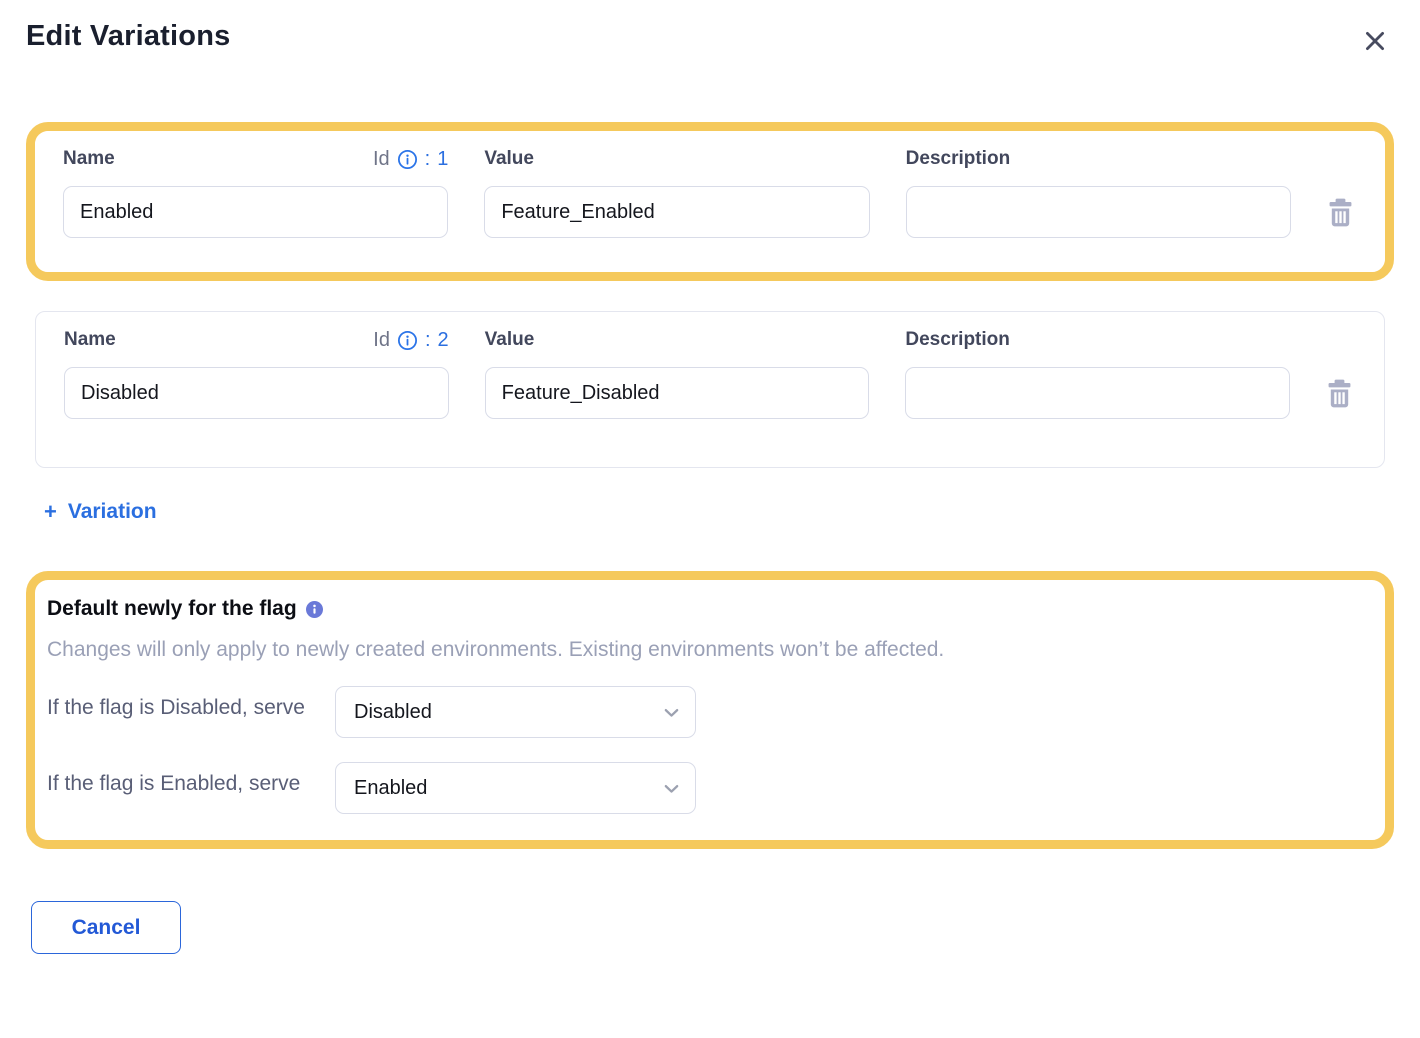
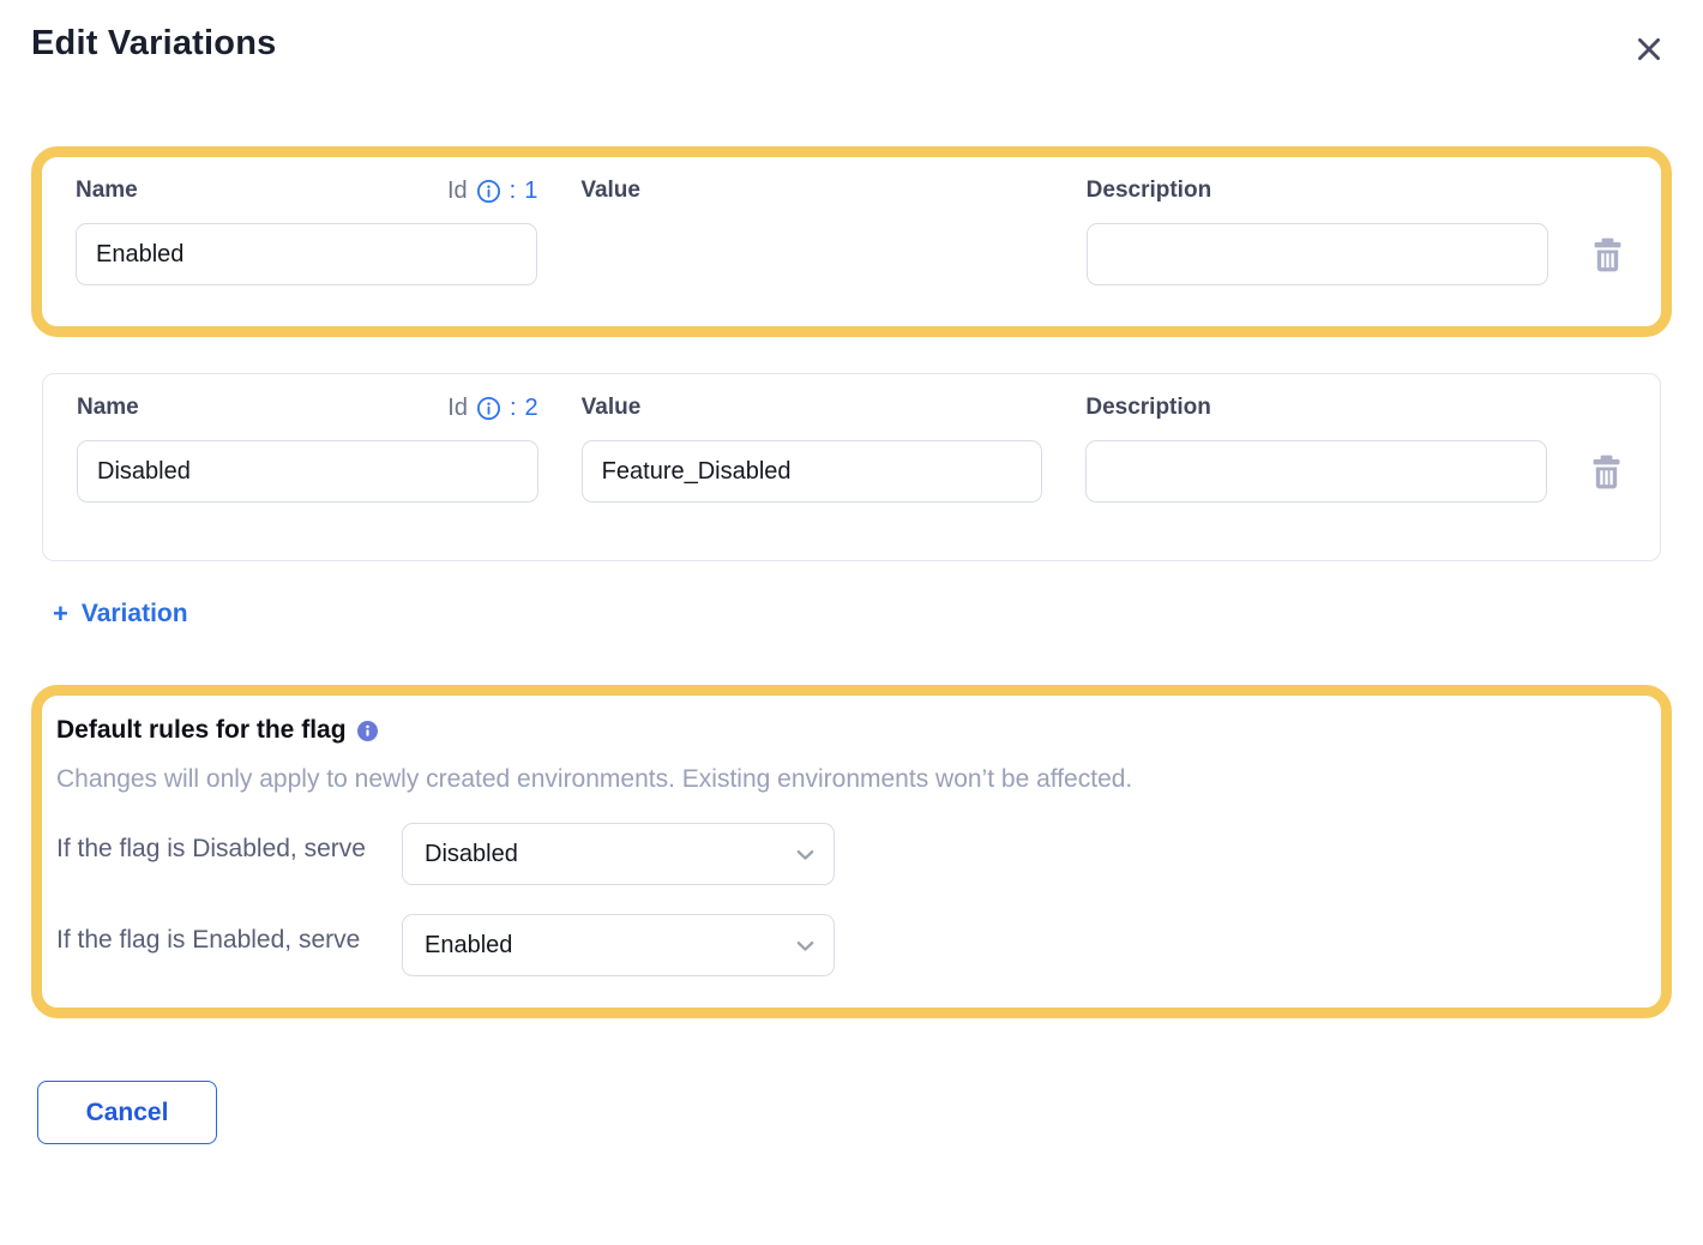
  Edit Variations
  Name
  Id
  :
  1
  Enabled
  Value
- Feature_Enabled
  Description
  Name
  Id
  :
  2
  Disabled
  Value
  Feature_Disabled
  Description
  +
  Variation
- Default newly for the flag
+ Default rules for the flag
  Changes will only apply to newly created environments. Existing environments won’t be affected.
  If the flag is Disabled, serve
  Disabled
  If the flag is Enabled, serve
  Enabled
  Cancel
